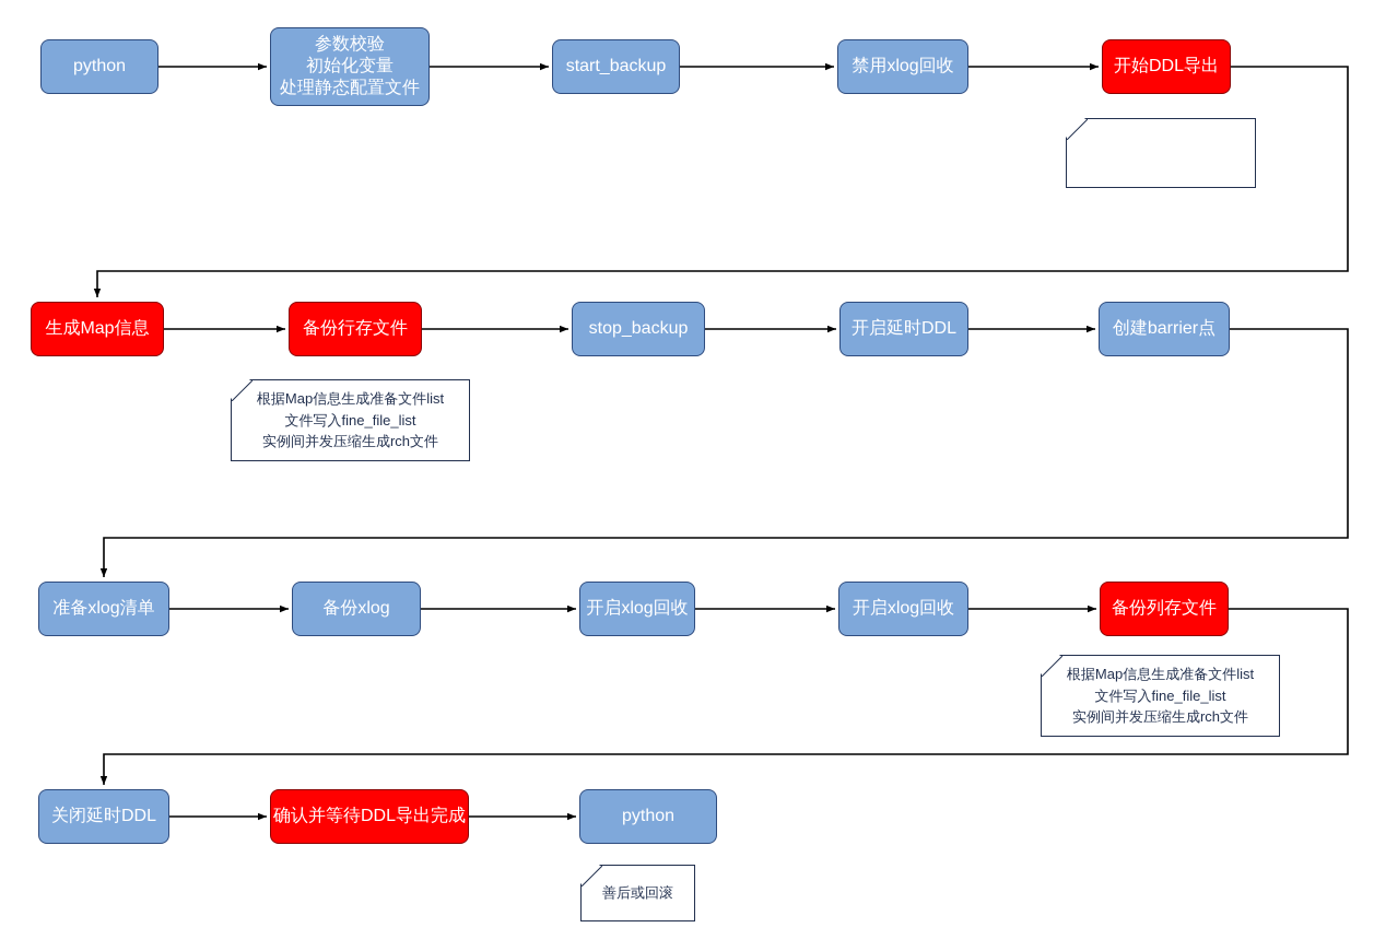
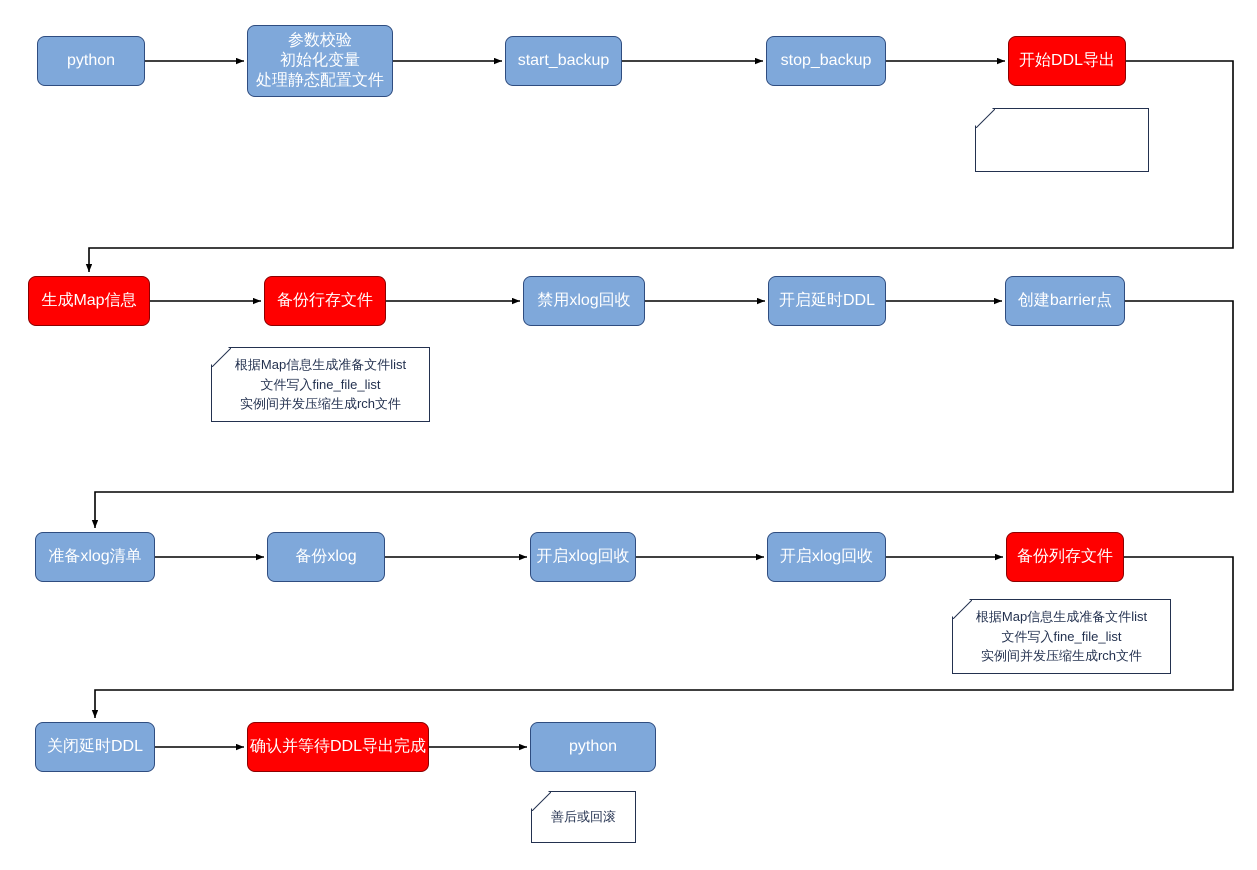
  python
  参数校验
  初始化变量
  处理静态配置文件
  start_backup
- 禁用xlog回收
+ stop_backup
  开始DDL导出
  生成Map信息
  备份行存文件
- stop_backup
+ 禁用xlog回收
  开启延时DDL
  创建barrier点
  准备xlog清单
  备份xlog
  开启xlog回收
  开启xlog回收
  备份列存文件
  关闭延时DDL
  确认并等待DDL导出完成
  python
  根据Map信息生成准备文件list
  文件写入fine_file_list
  实例间并发压缩生成rch文件
  根据Map信息生成准备文件list
  文件写入fine_file_list
  实例间并发压缩生成rch文件
  善后或回滚
